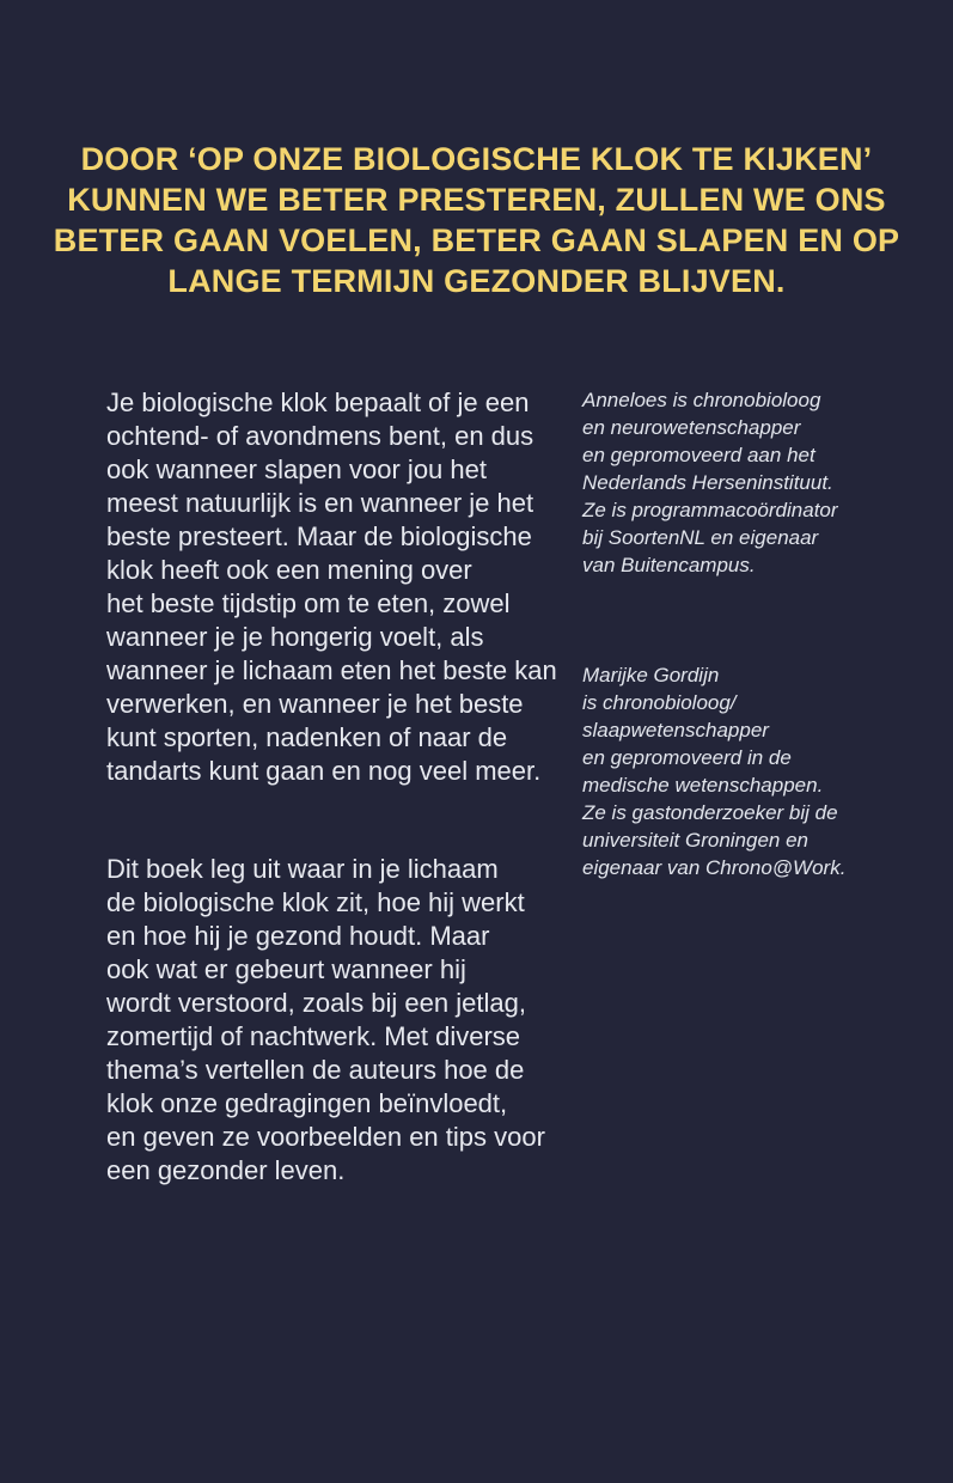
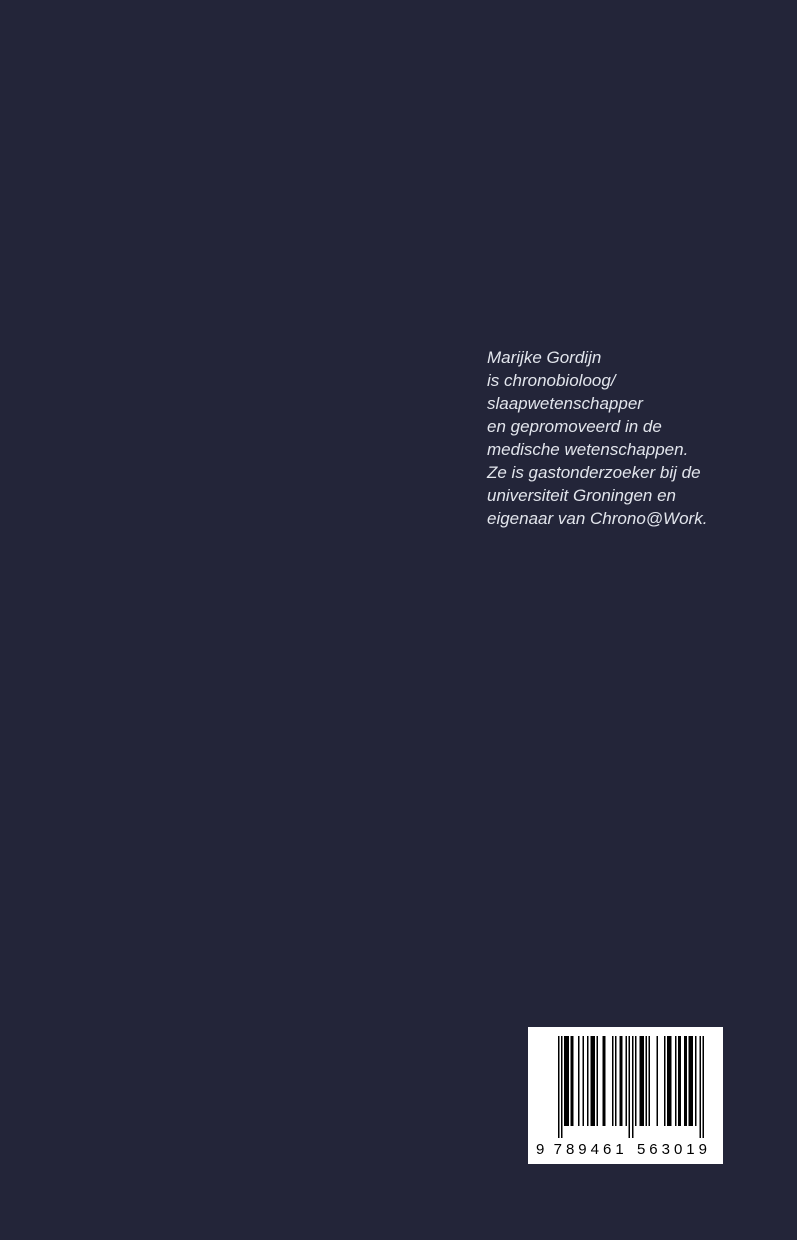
- DOOR ‘OP ONZE BIOLOGISCHE KLOK TE KIJKEN’
- KUNNEN WE BETER PRESTEREN, ZULLEN WE ONS
- BETER GAAN VOELEN, BETER GAAN SLAPEN EN OP
- LANGE TERMIJN GEZONDER BLIJVEN.
- Je biologische klok bepaalt of je een
- ochtend- of avondmens bent, en dus
- ook wanneer slapen voor jou het
- meest natuurlijk is en wanneer je het
- beste presteert. Maar de biologische
- klok heeft ook een mening over
- het beste tijdstip om te eten, zowel
- wanneer je je hongerig voelt, als
- wanneer je lichaam eten het beste kan
- verwerken, en wanneer je het beste
- kunt sporten, nadenken of naar de
- tandarts kunt gaan en nog veel meer.
- Dit boek leg uit waar in je lichaam
- de biologische klok zit, hoe hij werkt
- en hoe hij je gezond houdt. Maar
- ook wat er gebeurt wanneer hij
- wordt verstoord, zoals bij een jetlag,
- zomertijd of nachtwerk. Met diverse
- thema’s vertellen de auteurs hoe de
- klok onze gedragingen beïnvloedt,
- en geven ze voorbeelden en tips voor
- een gezonder leven.
- Anneloes is chronobioloog
- en neurowetenschapper
- en gepromoveerd aan het
- Nederlands Herseninstituut.
- Ze is programmacoördinator
- bij SoortenNL en eigenaar
- van Buitencampus.
  Marijke Gordijn
  is chronobioloog/
  slaapwetenschapper
  en gepromoveerd in de
  medische wetenschappen.
  Ze is gastonderzoeker bij de
  universiteit Groningen en
  eigenaar van Chrono@Work.
+ 9
+ 789461
+ 563019
